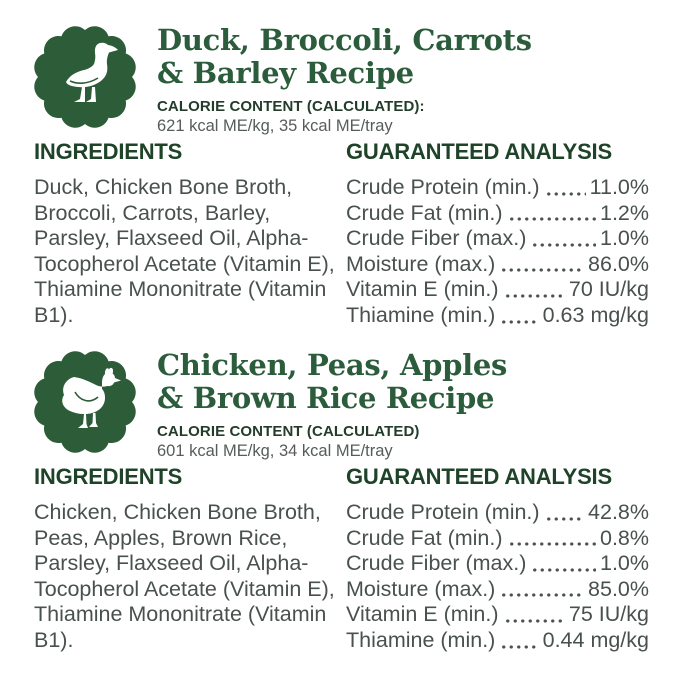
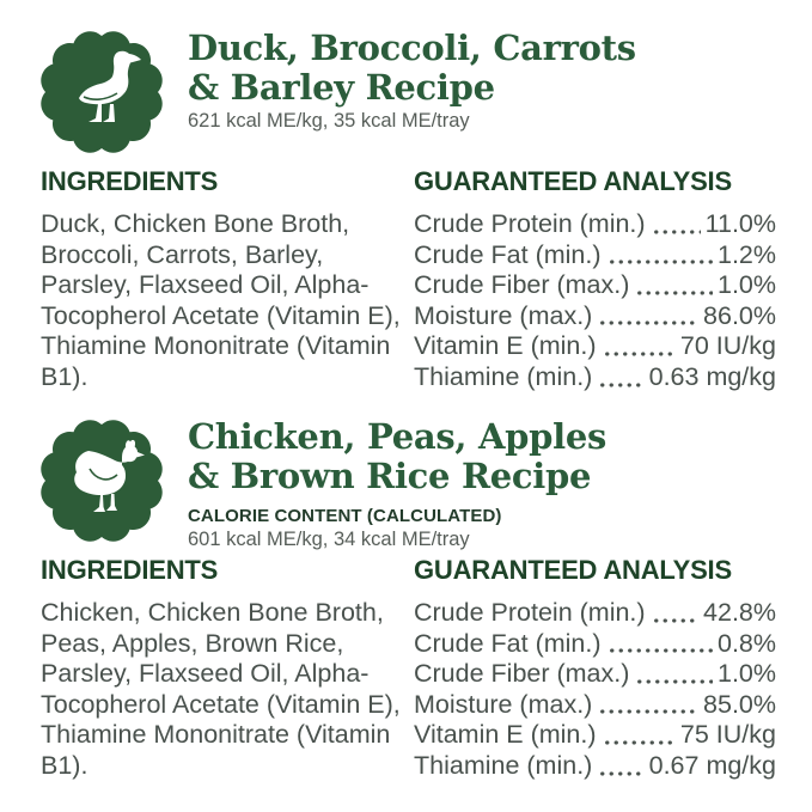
  Duck, Broccoli, Carrots
  & Barley Recipe
- CALORIE CONTENT (CALCULATED):
  621 kcal ME/kg, 35 kcal ME/tray
  INGREDIENTS
  Duck, Chicken Bone Broth, Broccoli, Carrots, Barley, Parsley, Flaxseed Oil, Alpha-Tocopherol Acetate (Vitamin E), Thiamine Mononitrate (Vitamin B1).
  GUARANTEED ANALYSIS
  Crude Protein (min.)
  11.0%
  Crude Fat (min.)
  1.2%
  Crude Fiber (max.)
  1.0%
  Moisture (max.)
  86.0%
  Vitamin E (min.)
  70 IU/kg
  Thiamine (min.)
  0.63 mg/kg
  Chicken, Peas, Apples
  & Brown Rice Recipe
  CALORIE CONTENT (CALCULATED)
  601 kcal ME/kg, 34 kcal ME/tray
  INGREDIENTS
  Chicken, Chicken Bone Broth, Peas, Apples, Brown Rice, Parsley, Flaxseed Oil, Alpha-Tocopherol Acetate (Vitamin E), Thiamine Mononitrate (Vitamin B1).
  GUARANTEED ANALYSIS
  Crude Protein (min.)
  42.8%
  Crude Fat (min.)
  0.8%
  Crude Fiber (max.)
  1.0%
  Moisture (max.)
  85.0%
  Vitamin E (min.)
  75 IU/kg
  Thiamine (min.)
- 0.44 mg/kg
+ 0.67 mg/kg
